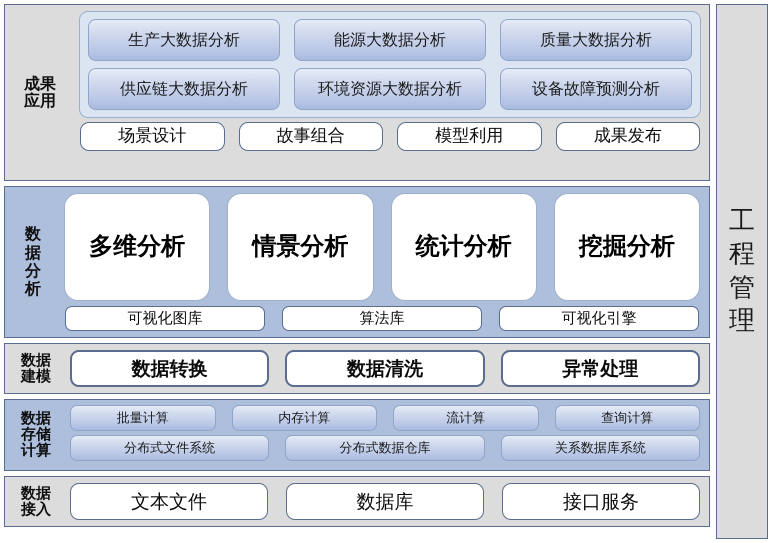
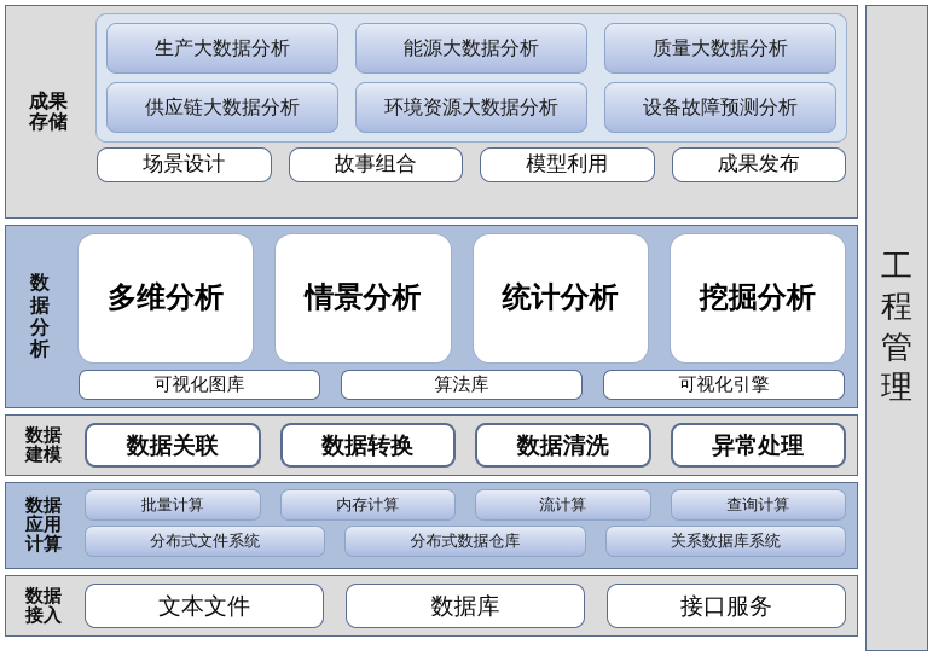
  成果
- 应用
+ 存储
  生产大数据分析
  能源大数据分析
  质量大数据分析
  供应链大数据分析
  环境资源大数据分析
  设备故障预测分析
  场景设计
  故事组合
  模型利用
  成果发布
  数
  据
  分
  析
  多维分析
  情景分析
  统计分析
  挖掘分析
  可视化图库
  算法库
  可视化引擎
  数据
  建模
+ 数据关联
  数据转换
  数据清洗
  异常处理
  数据
- 存储
+ 应用
  计算
  批量计算
  内存计算
  流计算
  查询计算
  分布式文件系统
  分布式数据仓库
  关系数据库系统
  数据
  接入
  文本文件
  数据库
  接口服务
  工
  程
  管
  理
